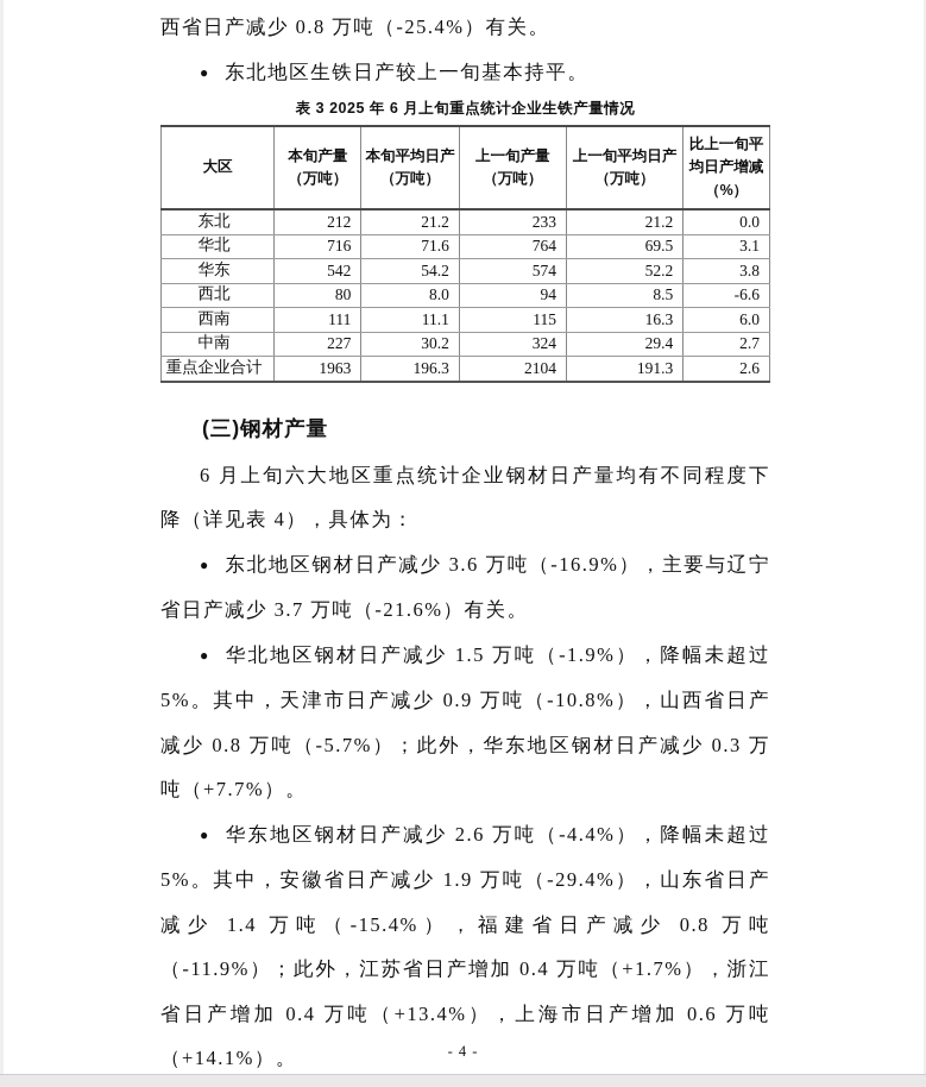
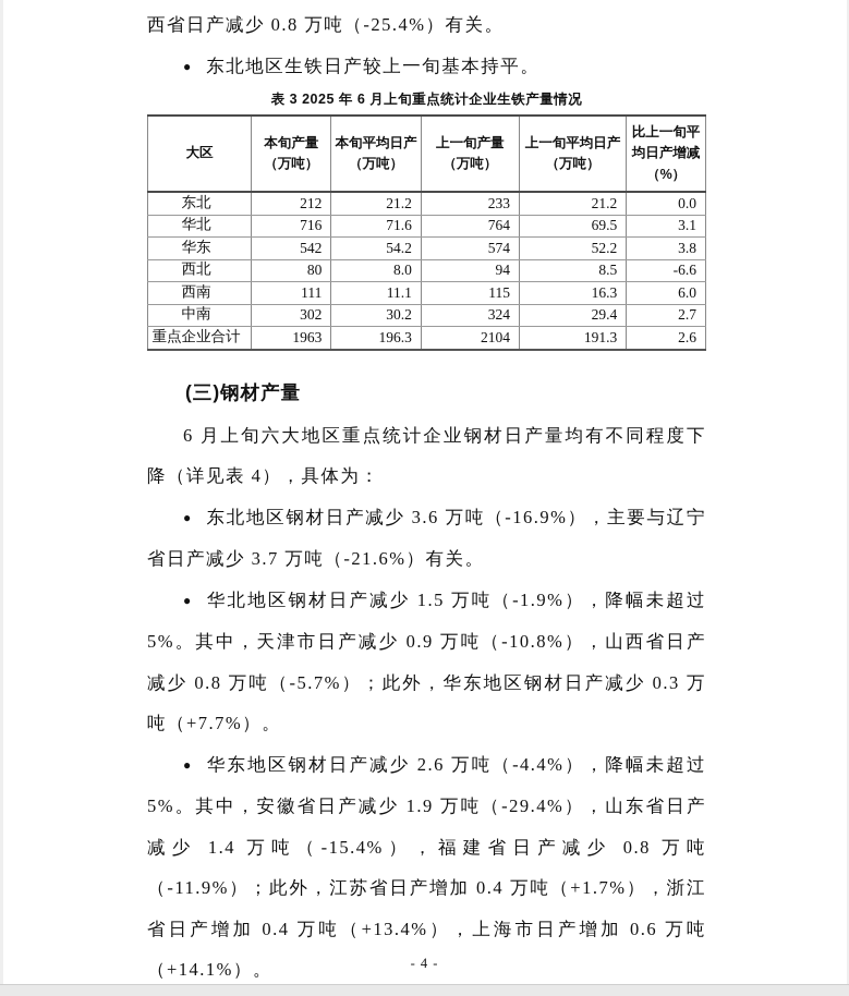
  西省日产减少 0.8 万吨（-25.4%）有关。
  ● 东北地区生铁日产较上一旬基本持平。
  表 3 2025 年 6 月上旬重点统计企业生铁产量情况
  大区	本旬产量（万吨）	本旬平均日产（万吨）	上一旬产量（万吨）	上一旬平均日产（万吨）	比上一旬平均日产增减（%）
  东北	212	21.2	233	21.2	0.0
  华北	716	71.6	764	69.5	3.1
  华东	542	54.2	574	52.2	3.8
  西北	80	8.0	94	8.5	-6.6
  西南	111	11.1	115	16.3	6.0
- 中南	227	30.2	324	29.4	2.7
+ 中南	302	30.2	324	29.4	2.7
  重点企业合计	1963	196.3	2104	191.3	2.6
  (三)钢材产量
  6 月上旬六大地区重点统计企业钢材日产量均有不同程度下降（详见表 4），具体为：
  ● 东北地区钢材日产减少 3.6 万吨（-16.9%），主要与辽宁省日产减少 3.7 万吨（-21.6%）有关。
  ● 华北地区钢材日产减少 1.5 万吨（-1.9%），降幅未超过 5%。其中，天津市日产减少 0.9 万吨（-10.8%），山西省日产减少 0.8 万吨（-5.7%）；此外，华东地区钢材日产减少 0.3 万吨（+7.7%）。
  ● 华东地区钢材日产减少 2.6 万吨（-4.4%），降幅未超过 5%。其中，安徽省日产减少 1.9 万吨（-29.4%），山东省日产减少 1.4 万吨（-15.4%），福建省日产减少 0.8 万吨（-11.9%）；此外，江苏省日产增加 0.4 万吨（+1.7%），浙江省日产增加 0.4 万吨（+13.4%），上海市日产增加 0.6 万吨（+14.1%）。
  - 4 -
